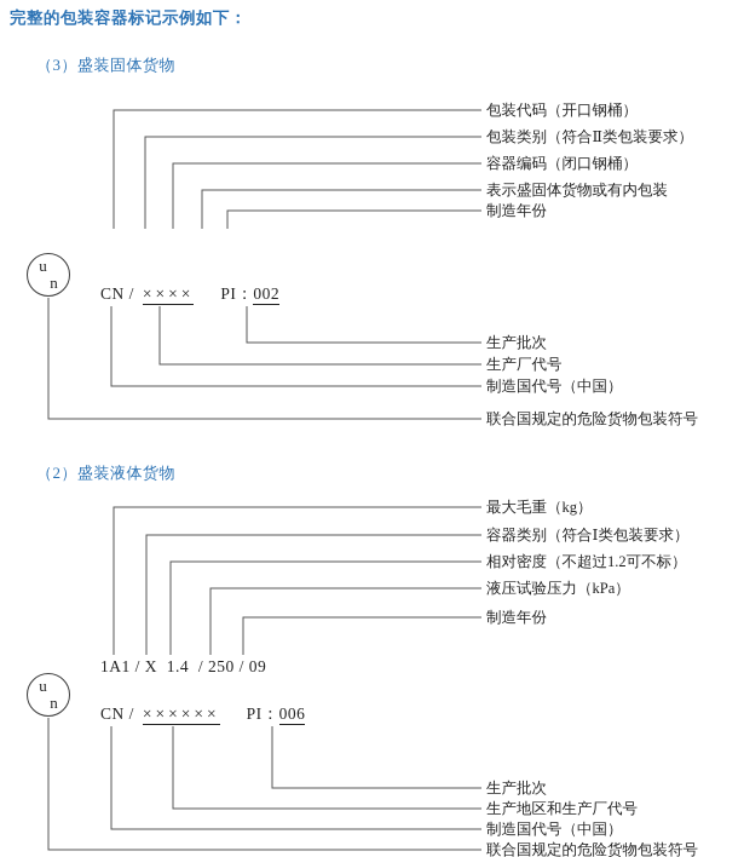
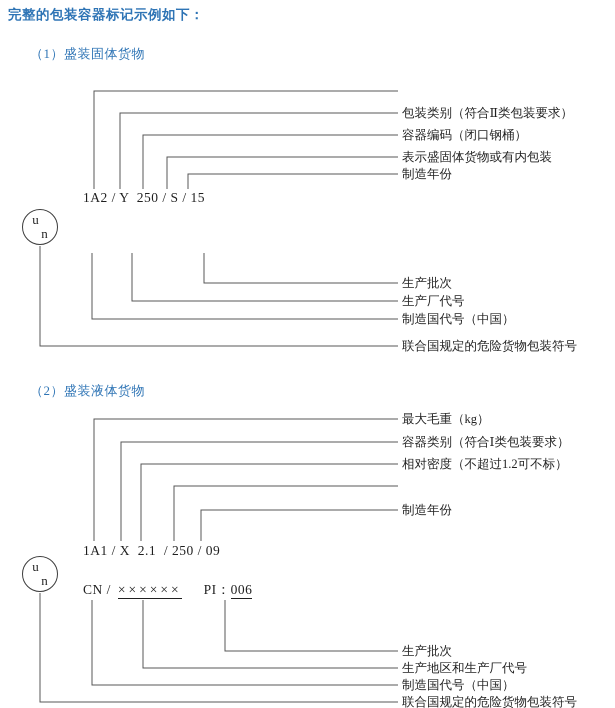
  完整的包装容器标记示例如下：
- （3）盛装固体货物
+ （1）盛装固体货物
- 包装代码（开口钢桶）
  包装类别（符合Ⅱ类包装要求）
  容器编码（闭口钢桶）
  表示盛固体货物或有内包装
  制造年份
+ 1A2 / Y 250 / S / 15
  u
  n
- CN / ×××× PI：002
  生产批次
  生产厂代号
  制造国代号（中国）
  联合国规定的危险货物包装符号
  （2）盛装液体货物
  最大毛重（kg）
  容器类别（符合Ⅰ类包装要求）
  相对密度（不超过1.2可不标）
- 液压试验压力（kPa）
  制造年份
- 1A1 / X 1.4 / 250 / 09
+ 1A1 / X 2.1 / 250 / 09
  u
  n
  CN / ×××××× PI：006
  生产批次
  生产地区和生产厂代号
  制造国代号（中国）
  联合国规定的危险货物包装符号
